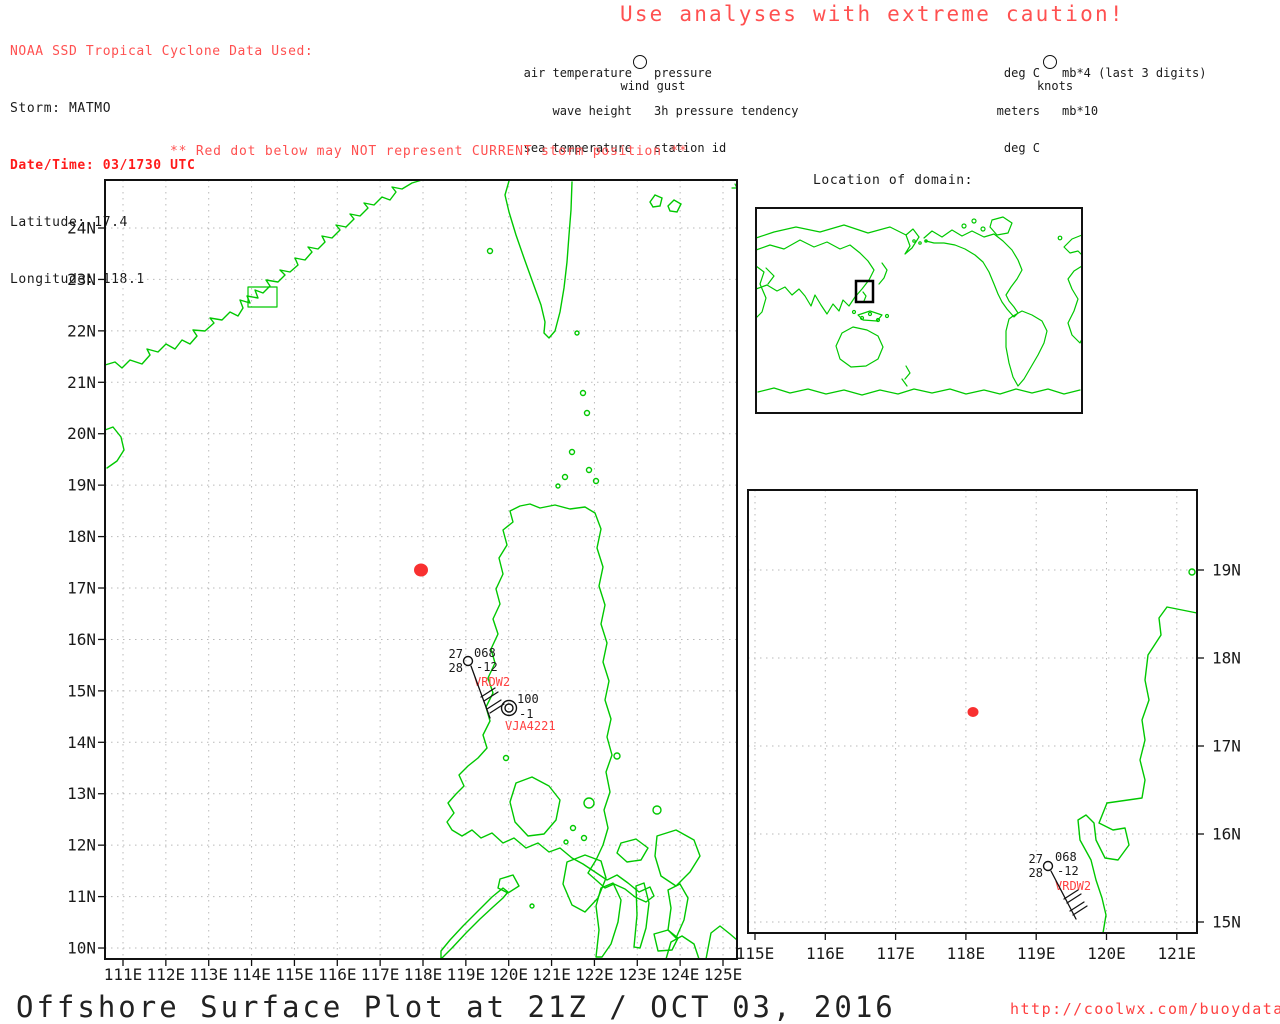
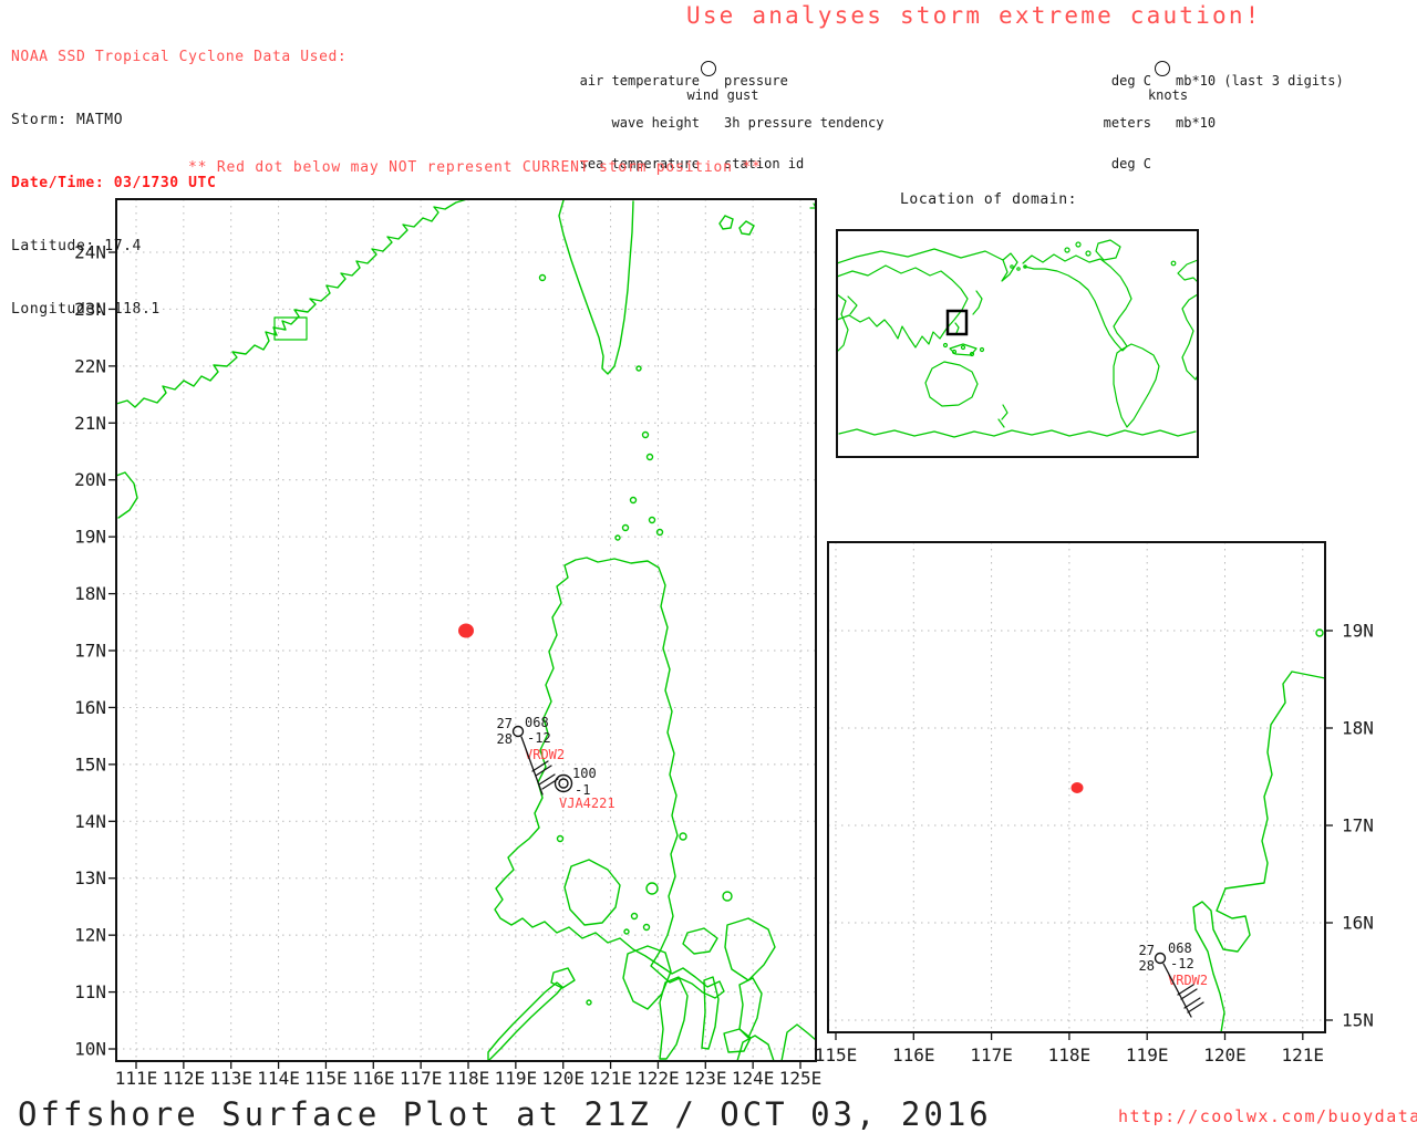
  NOAA SSD Tropical Cyclone Data Used:
  Storm: MATMO
  Date/Time: 03/1730 UTC
  Latitude: 17.4
  Longitude: 11.1
- Use analyses with extreme caution!
+ Use analyses storm extreme caution!
  air temperature
  wave height
  sea temperature
  pressure
  3h pressure tendency
  station id
  wind gust
  deg C
  meters
  deg C
- mb*4 (last 3 digits)
+ mb*10 (last 3 digits)
  mb*10
  knots
  ** Red dot below may NOT represent CURRENT storm position **
  Location of domain:
  111E
  112E
  113E
  114E
  115E
  116E
  117E
  118E
  119E
  120E
  121E
  122E
  123E
  124E
  125E
  24N
  23N
  22N
  21N
  20N
  19N
  18N
  17N
  16N
  15N
  14N
  13N
  12N
  11N
  10N
  27
  068
  28
  -12
  VRDW2
  100
  -1
  VJA4221
  115E
  116E
  117E
  118E
  119E
  120E
  121E
  19N
  18N
  17N
  16N
  15N
  27
  068
  28
  -12
  RDW2
  Offshore Surface Plot at 21Z / OCT 03, 2016
  http://coolwx.com/buoydata
